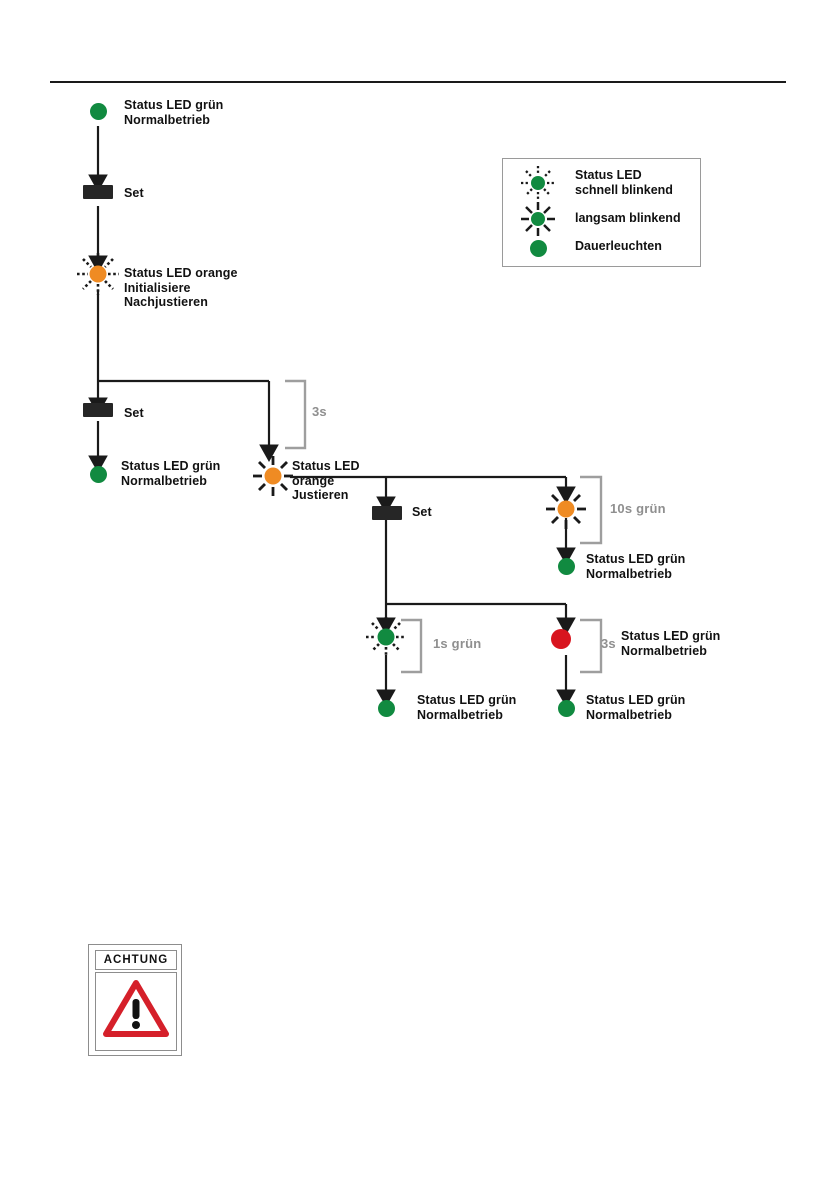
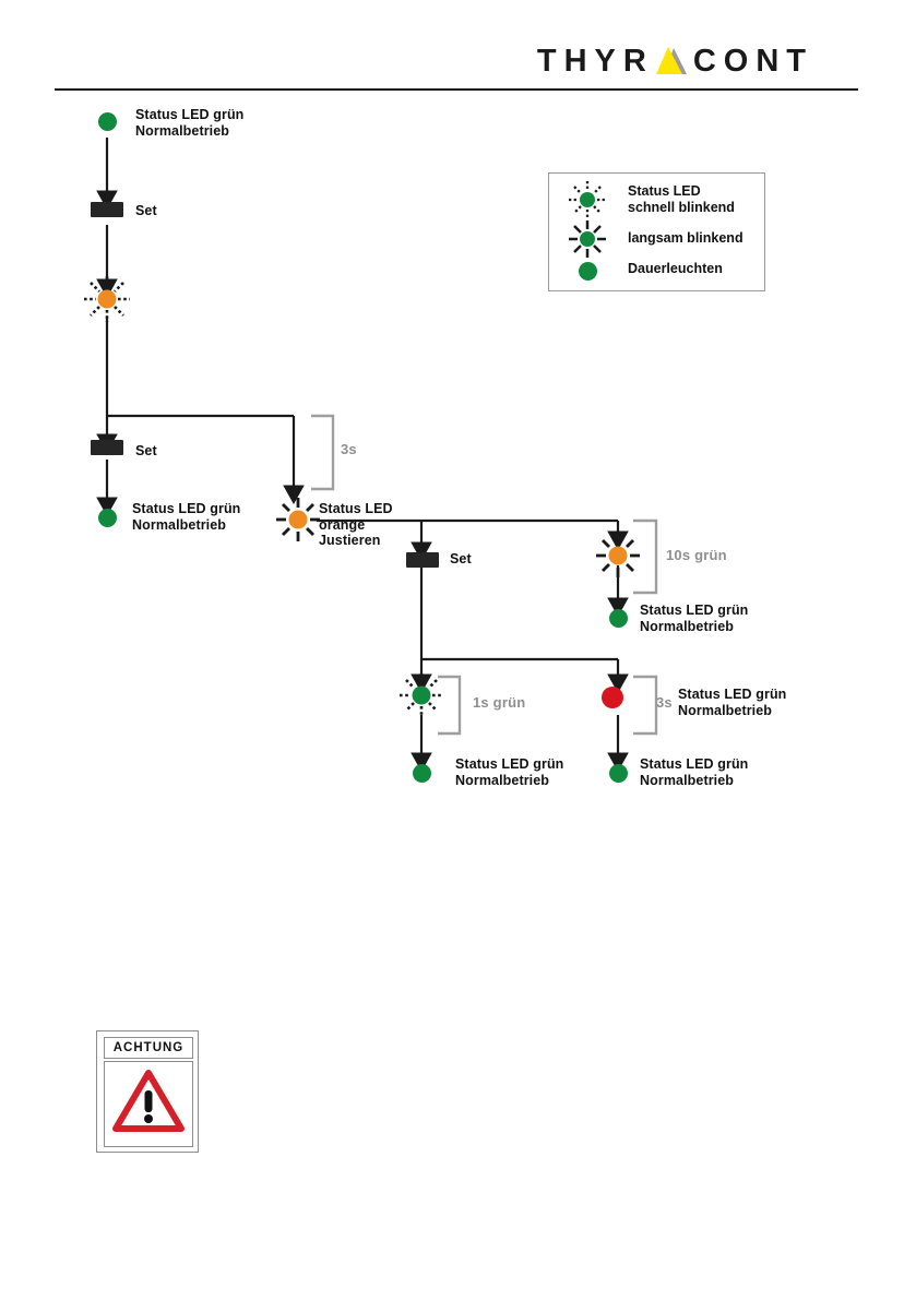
+ THYR
+ CONT
  Status LED grün
  Normalbetrieb
  Set
- Status LED orange
- Initialisiere
- Nachjustieren
  Set
  Status LED grün
  Normalbetrieb
  Status LED
  orange
  Justieren
  Set
  Status LED grün
  Normalbetrieb
  Status LED grün
  Normalbetrieb
  Status LED grün
  Normalbetrieb
  Status LED grün
  Normalbetrieb
  3s
  10s grün
  1s grün
  3s
  Status LED
  schnell blinkend
  langsam blinkend
  Dauerleuchten
  ACHTUNG
